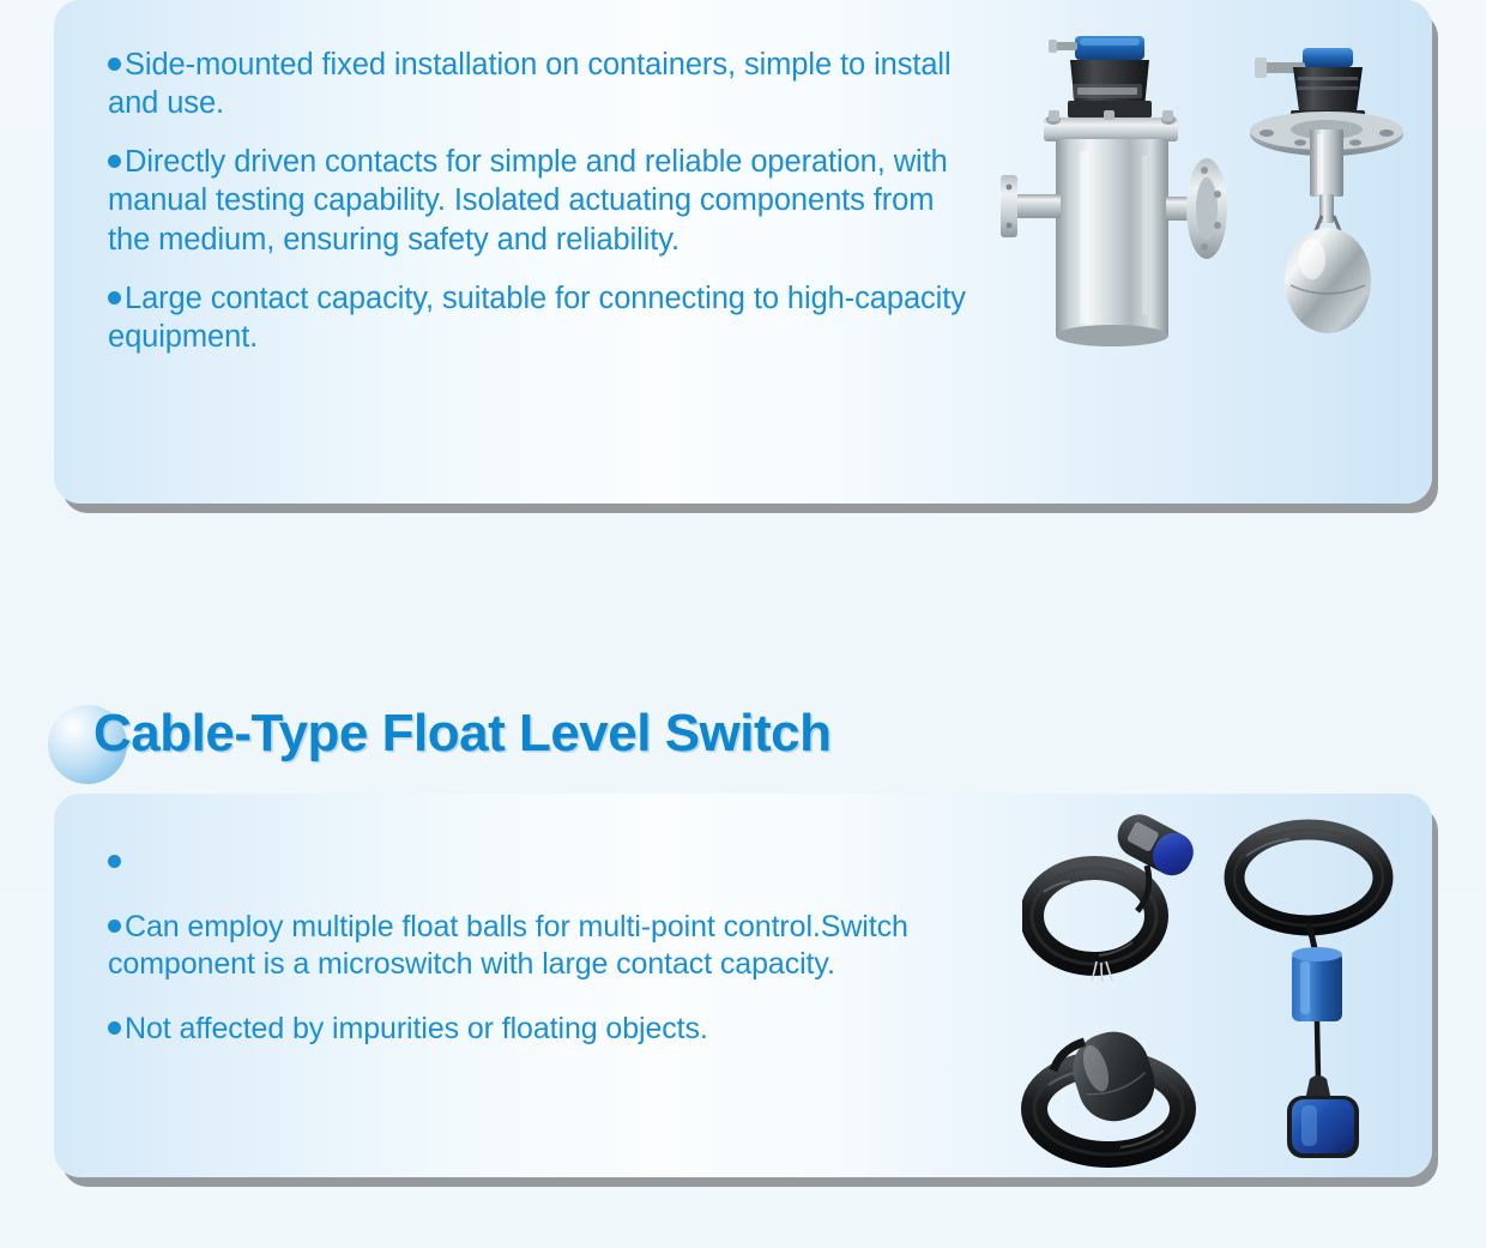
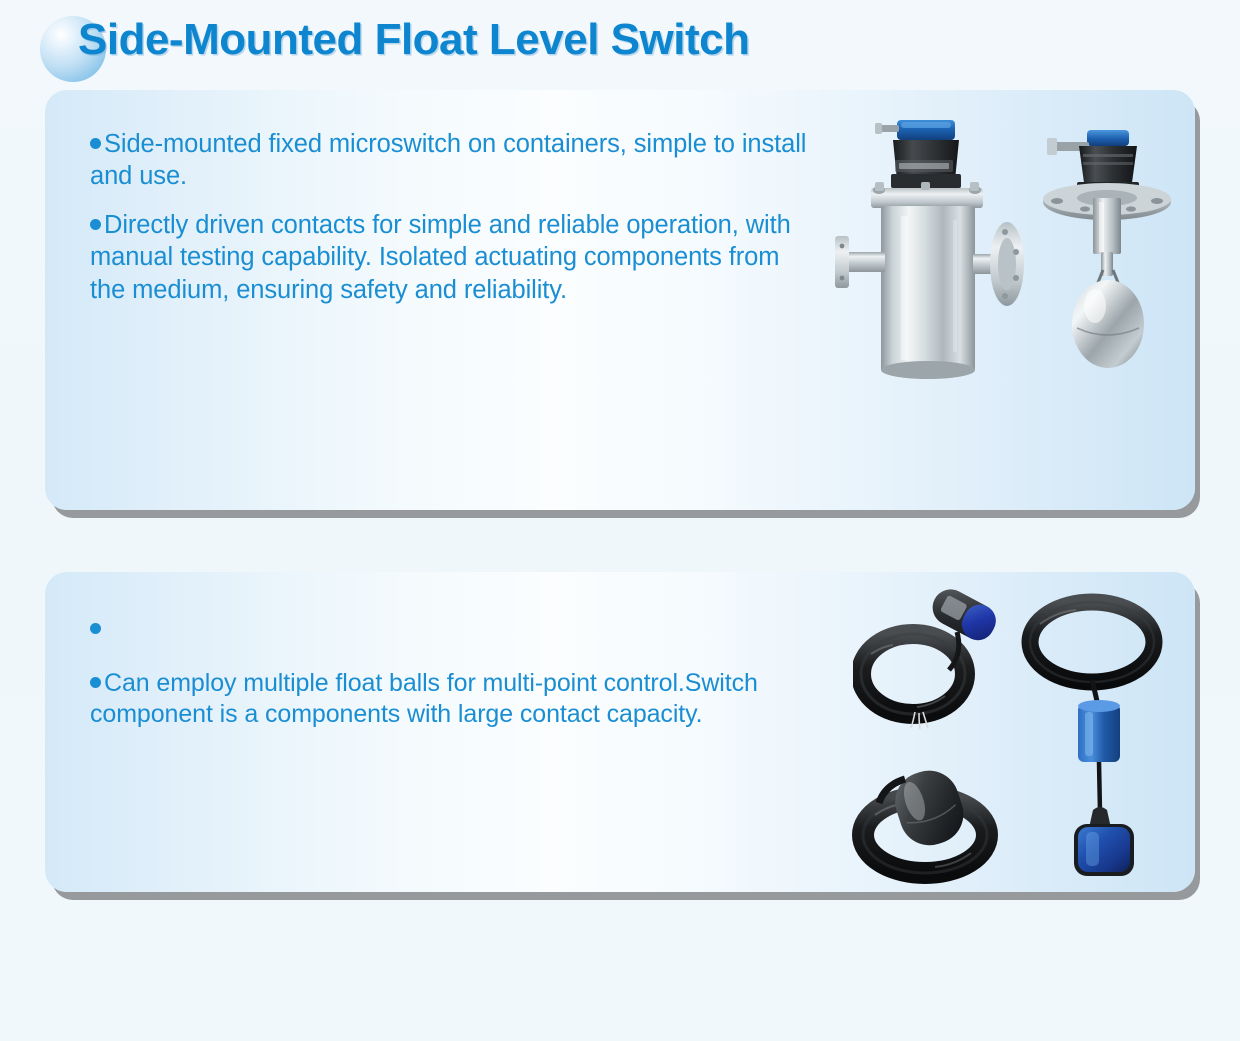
+ Side-Mounted Float Level Switch
- Side-mounted fixed installation on containers, simple to install and use.
+ Side-mounted fixed microswitch on containers, simple to install and use.
  Directly driven contacts for simple and reliable operation, with manual testing capability. Isolated actuating components from the medium, ensuring safety and reliability.
- Large contact capacity, suitable for connecting to high-capacity equipment.
- Cable-Type Float Level Switch
- Can employ multiple float balls for multi-point control.Switch component is a microswitch with large contact capacity.
+ Can employ multiple float balls for multi-point control.Switch component is a components with large contact capacity.
- Not affected by impurities or floating objects.
